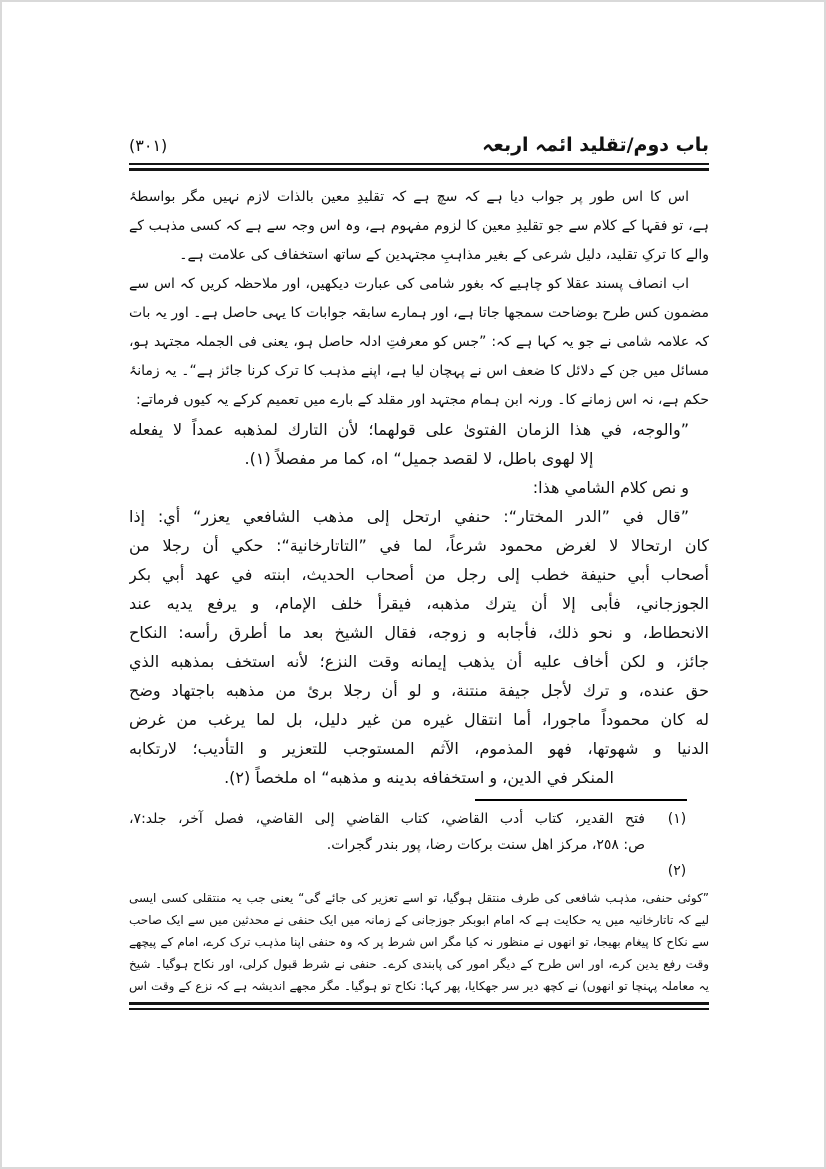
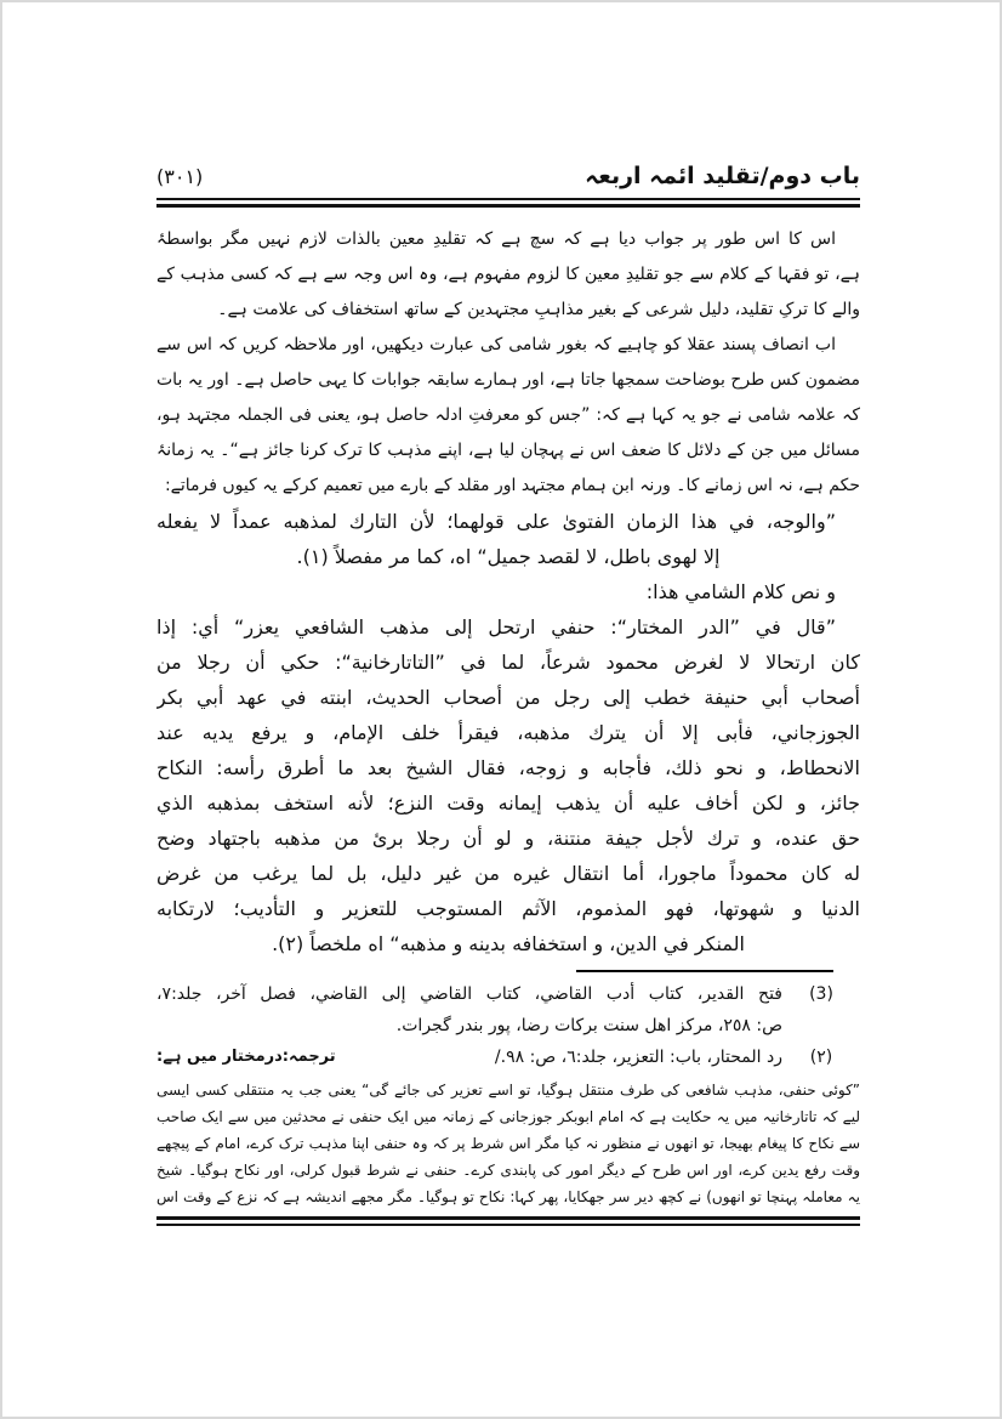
  باب دوم/تقلید ائمہ اربعہ
  (۳۰۱)
  اس کا اس طور پر جواب دیا ہے کہ سچ ہے کہ تقلیدِ معین بالذات لازم نہیں مگر بواسطۂ
  ہے، تو فقہا کے کلام سے جو تقلیدِ معین کا لزوم مفہوم ہے، وہ اس وجہ سے ہے کہ کسی مذہب کے
  والے کا ترکِ تقلید، دلیل شرعی کے بغیر مذاہبِ مجتہدین کے ساتھ استخفاف کی علامت ہے۔
  اب انصاف پسند عقلا کو چاہیے کہ بغور شامی کی عبارت دیکھیں، اور ملاحظہ کریں کہ اس سے
  مضمون کس طرح بوضاحت سمجھا جاتا ہے، اور ہمارے سابقہ جوابات کا یہی حاصل ہے۔ اور یہ بات
  کہ علامہ شامی نے جو یہ کہا ہے کہ: ”جس کو معرفتِ ادلہ حاصل ہو، یعنی فی الجملہ مجتہد ہو،
  مسائل میں جن کے دلائل کا ضعف اس نے پہچان لیا ہے، اپنے مذہب کا ترک کرنا جائز ہے“۔ یہ زمانۂ
  حکم ہے، نہ اس زمانے کا۔ ورنہ ابن ہمام مجتہد اور مقلد کے بارے میں تعمیم کرکے یہ کیوں فرماتے:
  ”والوجه، في هذا الزمان الفتوىٰ على قولهما؛ لأن التارك لمذهبه عمداً لا يفعله
  إلا لهوى باطل، لا لقصد جميل“ اه، كما مر مفصلاً (١).
  و نص كلام الشامي هذا:
  ”قال في ”الدر المختار“: حنفي ارتحل إلى مذهب الشافعي يعزر“ أي: إذا
  كان ارتحالا لا لغرض محمود شرعاً، لما في ”التاتارخانية“: حكي أن رجلا من
  أصحاب أبي حنيفة خطب إلى رجل من أصحاب الحديث، ابنته في عهد أبي بكر
  الجوزجاني، فأبى إلا أن يترك مذهبه، فيقرأ خلف الإمام، و يرفع يديه عند
  الانحطاط، و نحو ذلك، فأجابه و زوجه، فقال الشيخ بعد ما أطرق رأسه: النكاح
  جائز، و لكن أخاف عليه أن يذهب إيمانه وقت النزع؛ لأنه استخف بمذهبه الذي
  حق عنده، و ترك لأجل جيفة منتنة، و لو أن رجلا برئ من مذهبه باجتهاد وضح
  له كان محموداً ماجورا، أما انتقال غيره من غير دليل، بل لما يرغب من غرض
  الدنيا و شهوتها، فهو المذموم، الآثم المستوجب للتعزير و التأديب؛ لارتكابه
  المنكر في الدين، و استخفافه بدينه و مذهبه“ اه ملخصاً (٢).
- (١)
+ (3)
  فتح القدير، كتاب أدب القاضي، كتاب القاضي إلى القاضي، فصل آخر، جلد:٧،
  ص: ٢٥٨، مركز اهل سنت بركات رضا، پور بندر گجرات.
  (٢)
+ رد المحتار، باب: التعزير، جلد:٦، ص: ٩٨./
+ ترجمہ:درمختار میں ہے:
  ”کوئی حنفی، مذہب شافعی کی طرف منتقل ہوگیا، تو اسے تعزیر کی جائے گی“ یعنی جب یہ منتقلی کسی ایسی
  لیے کہ تاتارخانیہ میں یہ حکایت ہے کہ امام ابوبکر جوزجانی کے زمانہ میں ایک حنفی نے محدثین میں سے ایک صاحب
  سے نکاح کا پیغام بھیجا، تو انھوں نے منظور نہ کیا مگر اس شرط پر کہ وہ حنفی اپنا مذہب ترک کرے، امام کے پیچھے
  وقت رفع یدین کرے، اور اس طرح کے دیگر امور کی پابندی کرے۔ حنفی نے شرط قبول کرلی، اور نکاح ہوگیا۔ شیخ
  یہ معاملہ پہنچا تو انھوں) نے کچھ دیر سر جھکایا، پھر کہا: نکاح تو ہوگیا۔ مگر مجھے اندیشہ ہے کہ نزع کے وقت اس
